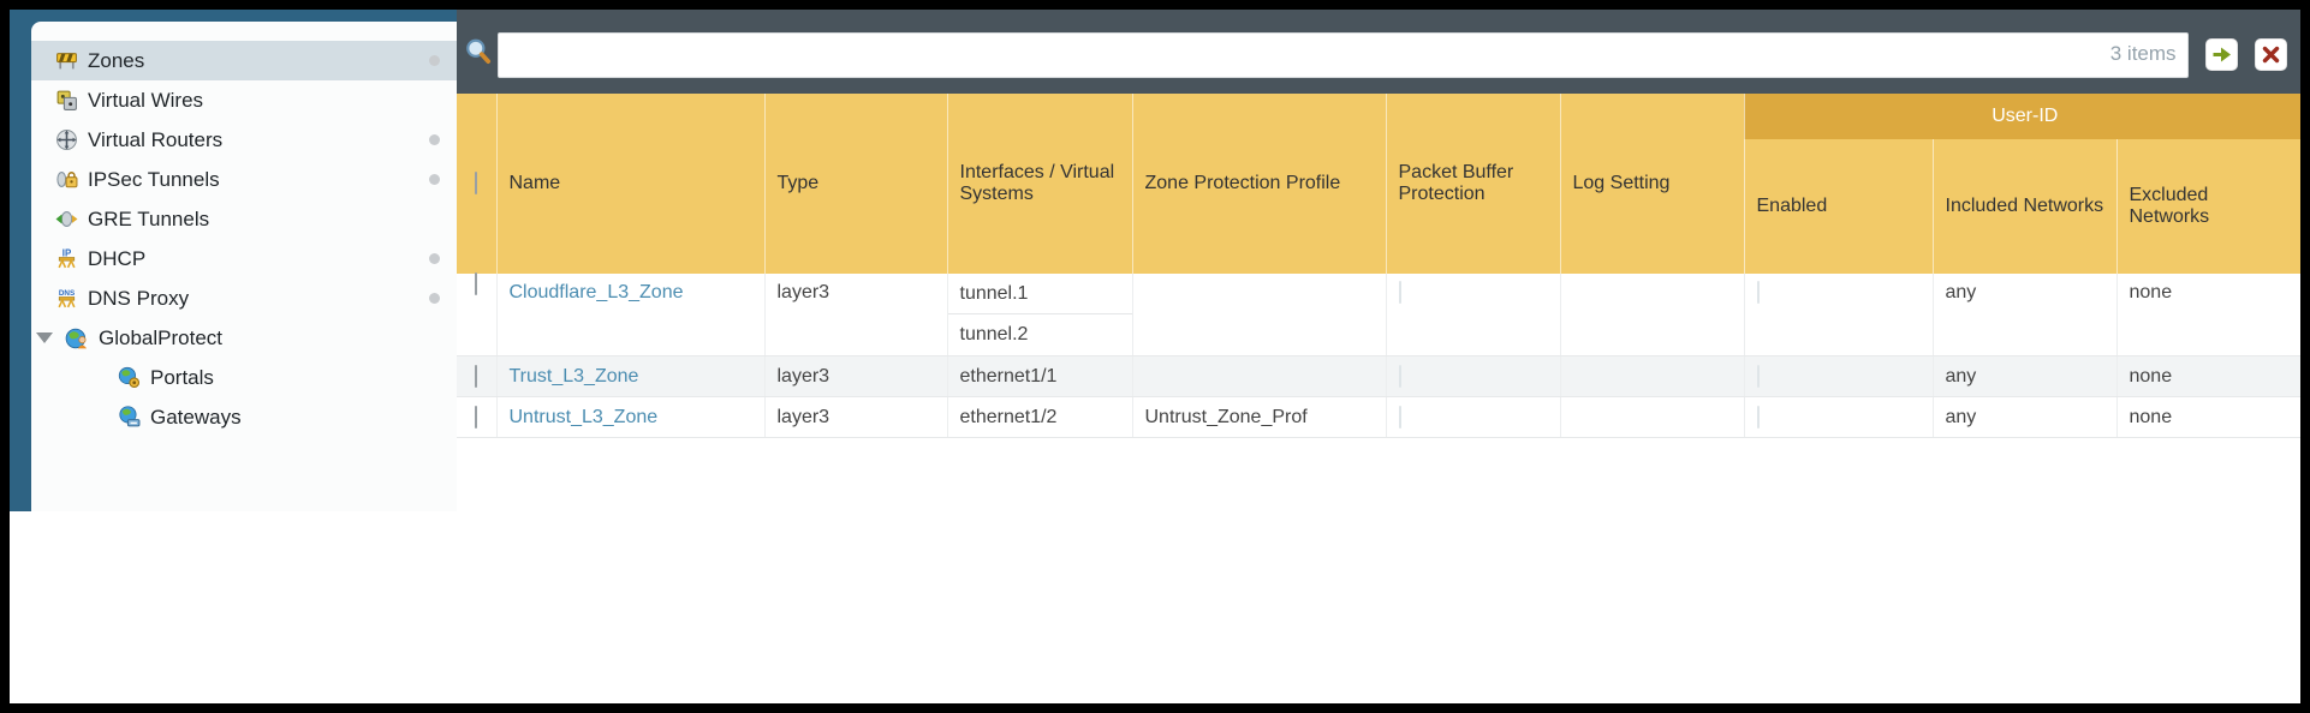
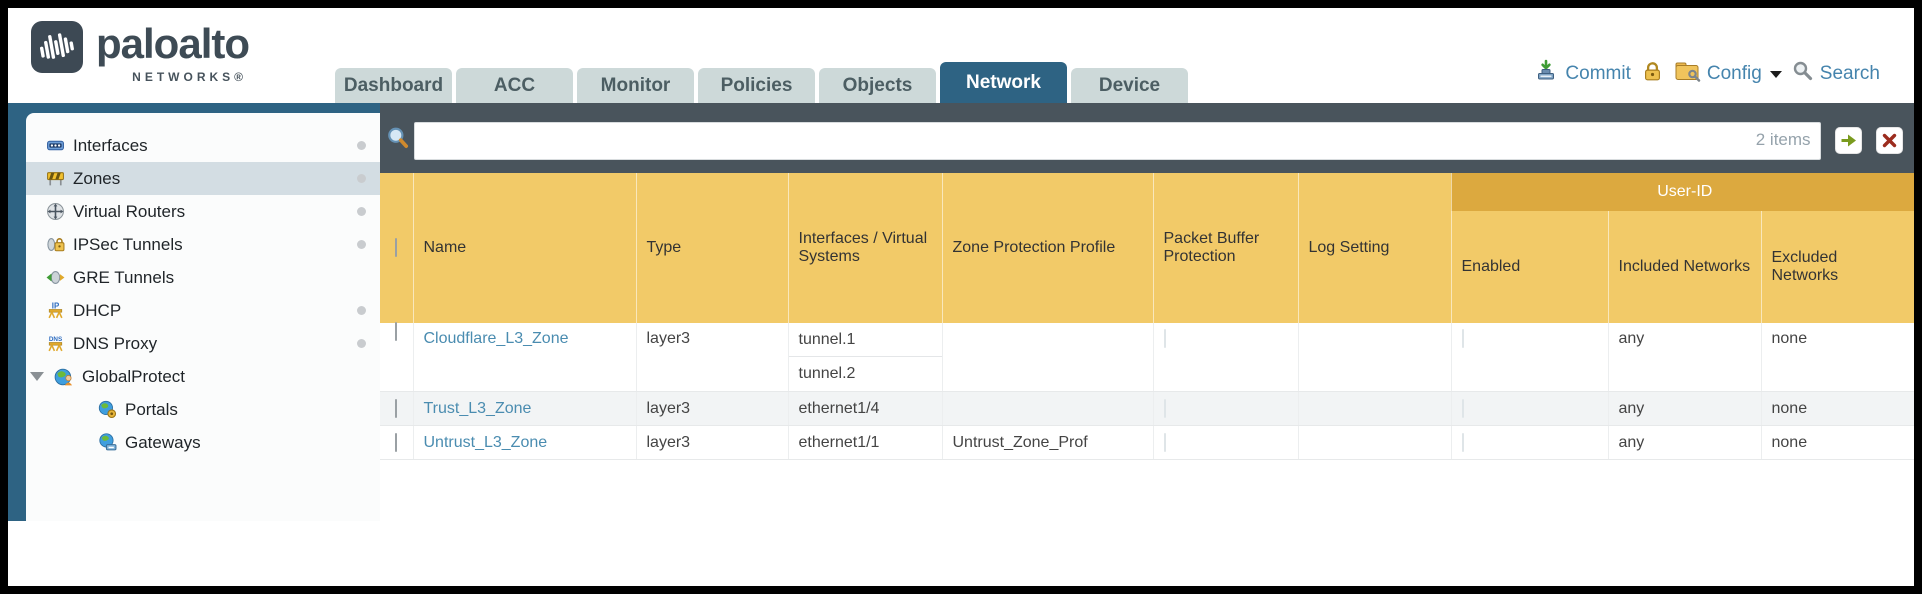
+ paloalto
+ NETWORKS®
+ Dashboard
+ ACC
+ Monitor
+ Policies
+ Objects
+ Network
+ Device
+ Commit
+ Config
+ Search
+ Interfaces
  Zones
- Virtual Wires
  Virtual Routers
  IPSec Tunnels
  GRE Tunnels
  IP
  DHCP
  DNS Proxy
  GlobalProtect
  Portals
  Gateways
- 3 items
+ 2 items
  	Name	Type	Interfaces / Virtual Systems	Zone Protection Profile	Packet Buffer Protection	Log Setting	User-ID
  Enabled	Included Networks	Excluded Networks
  	Cloudflare_L3_Zone	layer3	tunnel.1 tunnel.2					any	none
- 	Trust_L3_Zone	layer3	ethernet1/1					any	none
+ 	Trust_L3_Zone	layer3	ethernet1/4					any	none
- 	Untrust_L3_Zone	layer3	ethernet1/2	Untrust_Zone_Prof				any	none
+ 	Untrust_L3_Zone	layer3	ethernet1/1	Untrust_Zone_Prof				any	none
